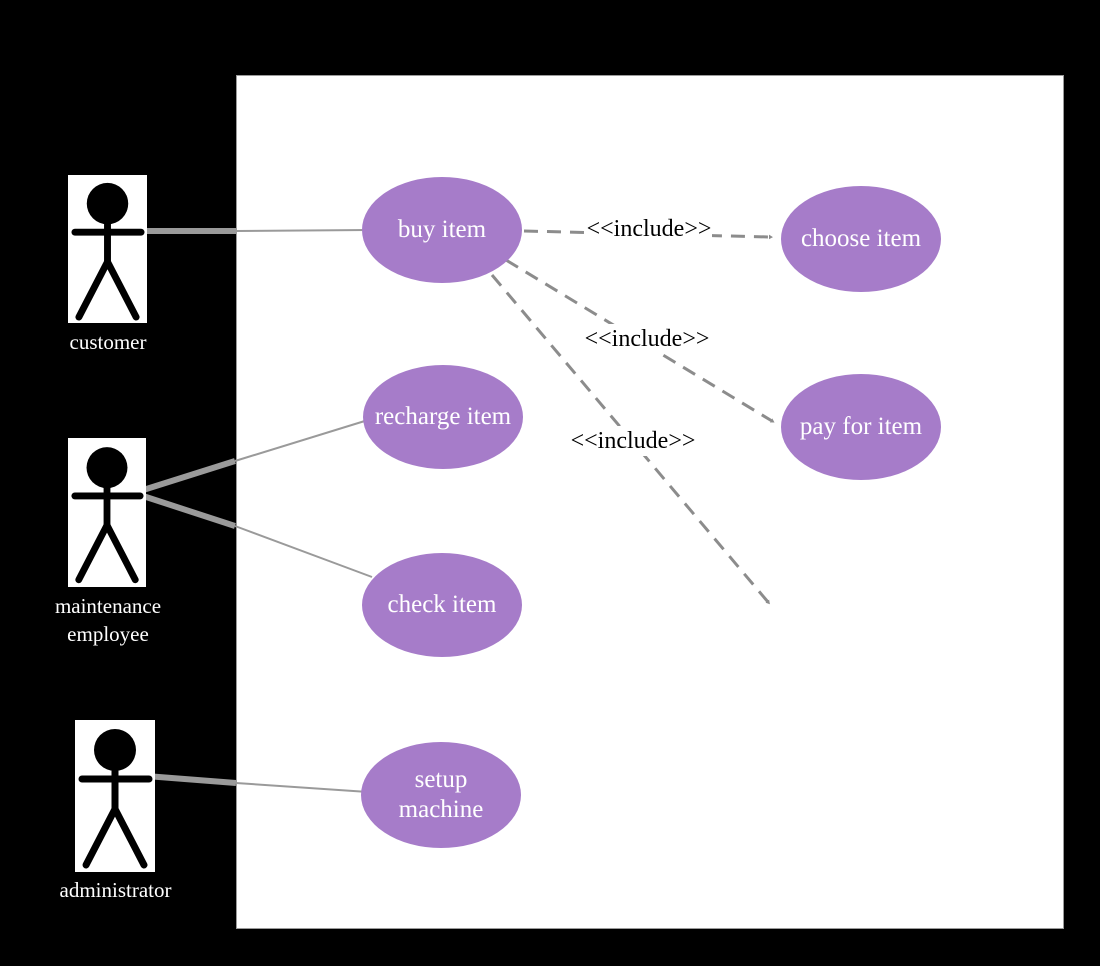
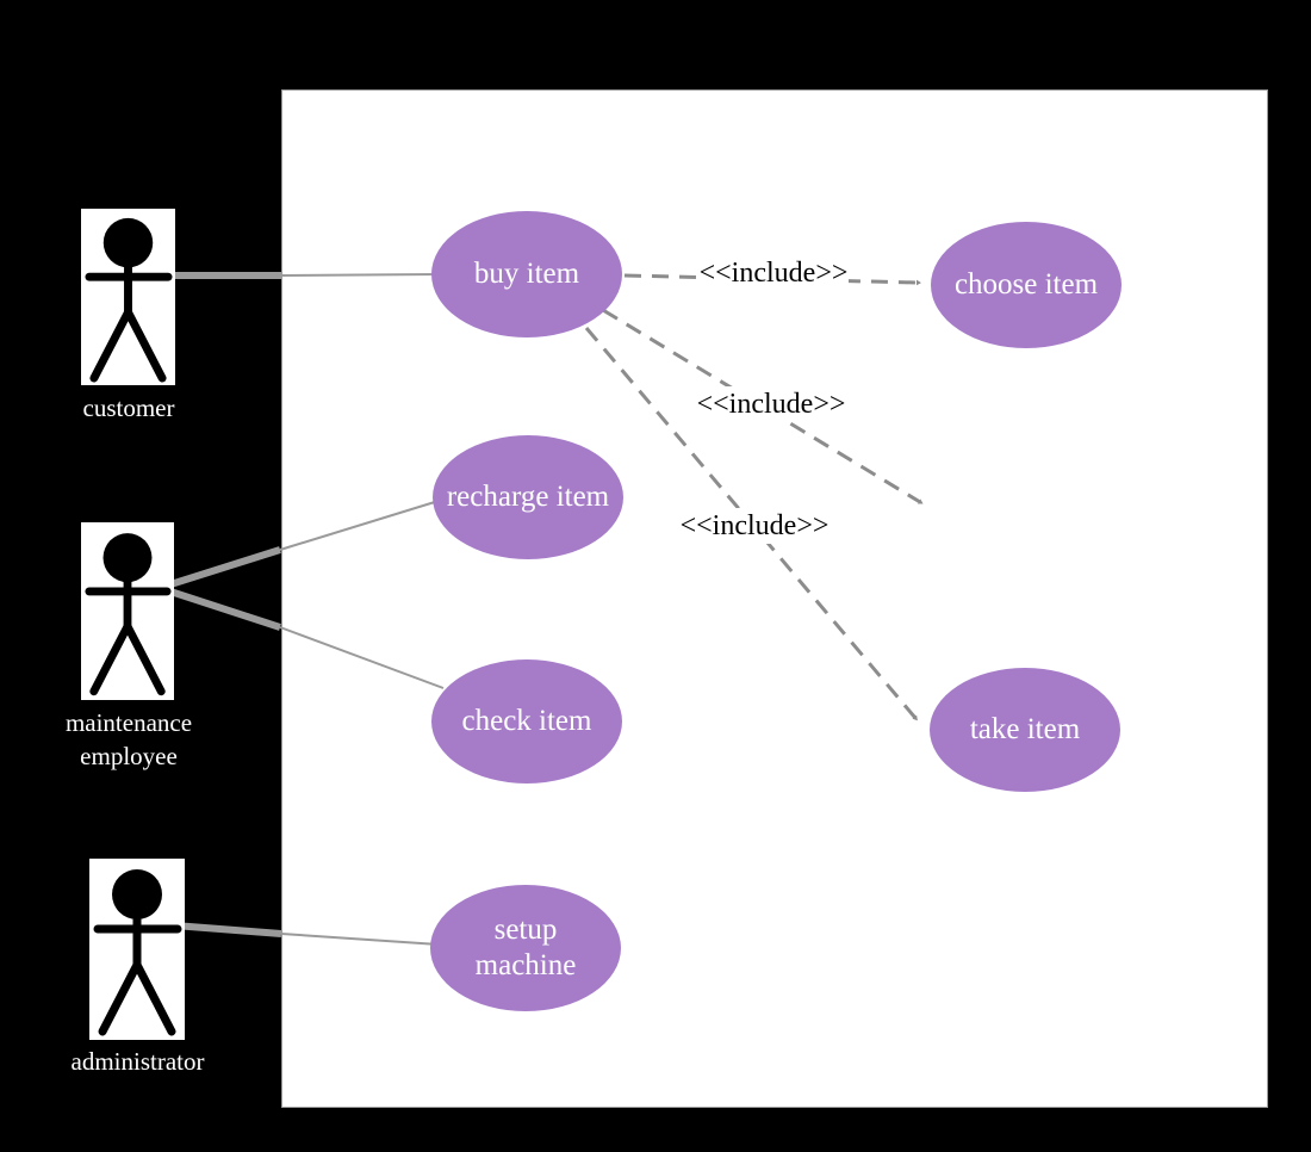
  <<include>>
  <<include>>
  <<include>>
  buy item
  choose item
  recharge item
- pay for item
  check item
+ take item
  setup
  machine
  customer
  maintenance
  employee
  administrator
